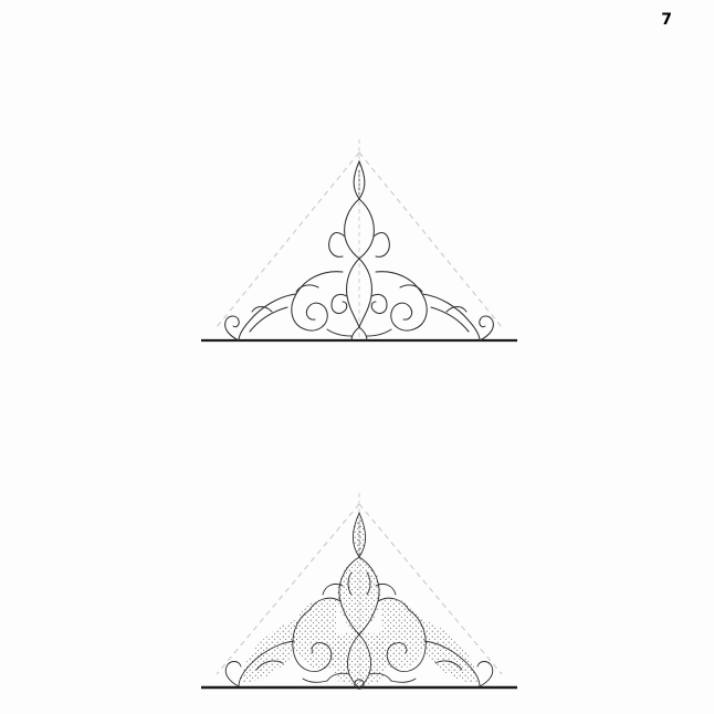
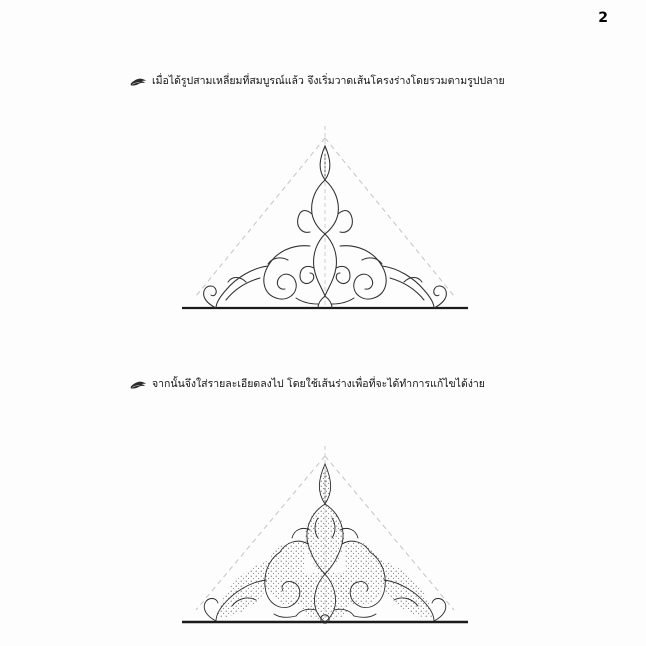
- 7
+ 2
+ เมื่อได้รูปสามเหลี่ยมที่สมบูรณ์แล้ว จึงเริ่มวาดเส้นโครงร่างโดยรวมตามรูปปลาย
+ จากนั้นจึงใส่รายละเอียดลงไป โดยใช้เส้นร่างเพื่อที่จะได้ทำการแก้ไขได้ง่าย
